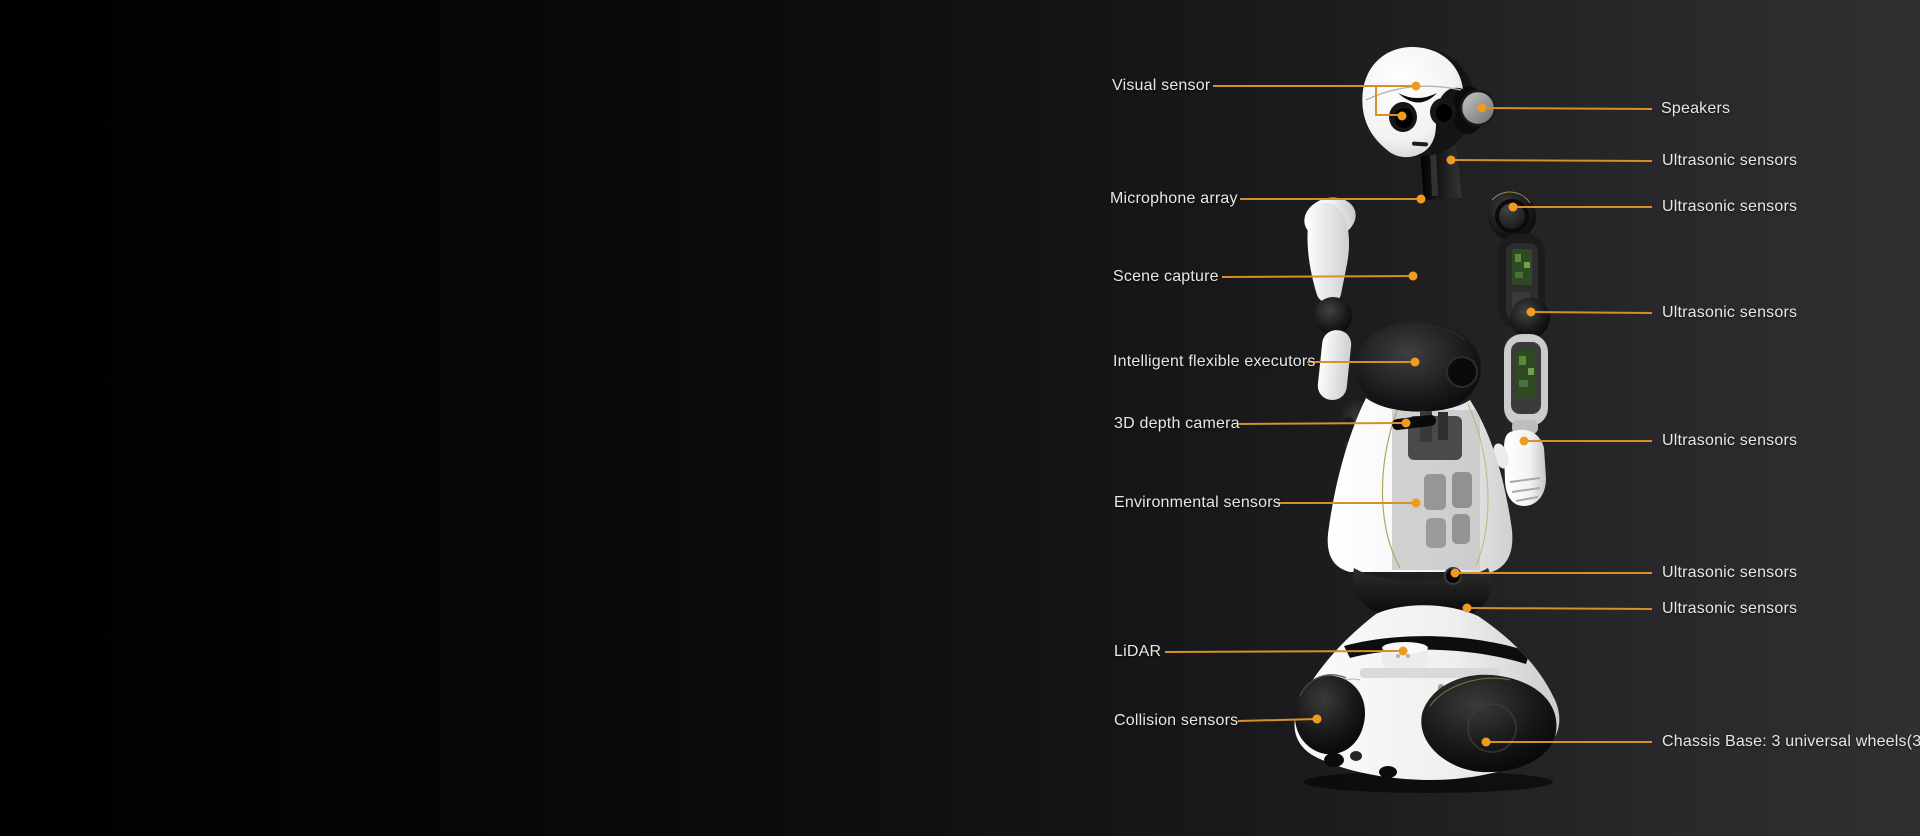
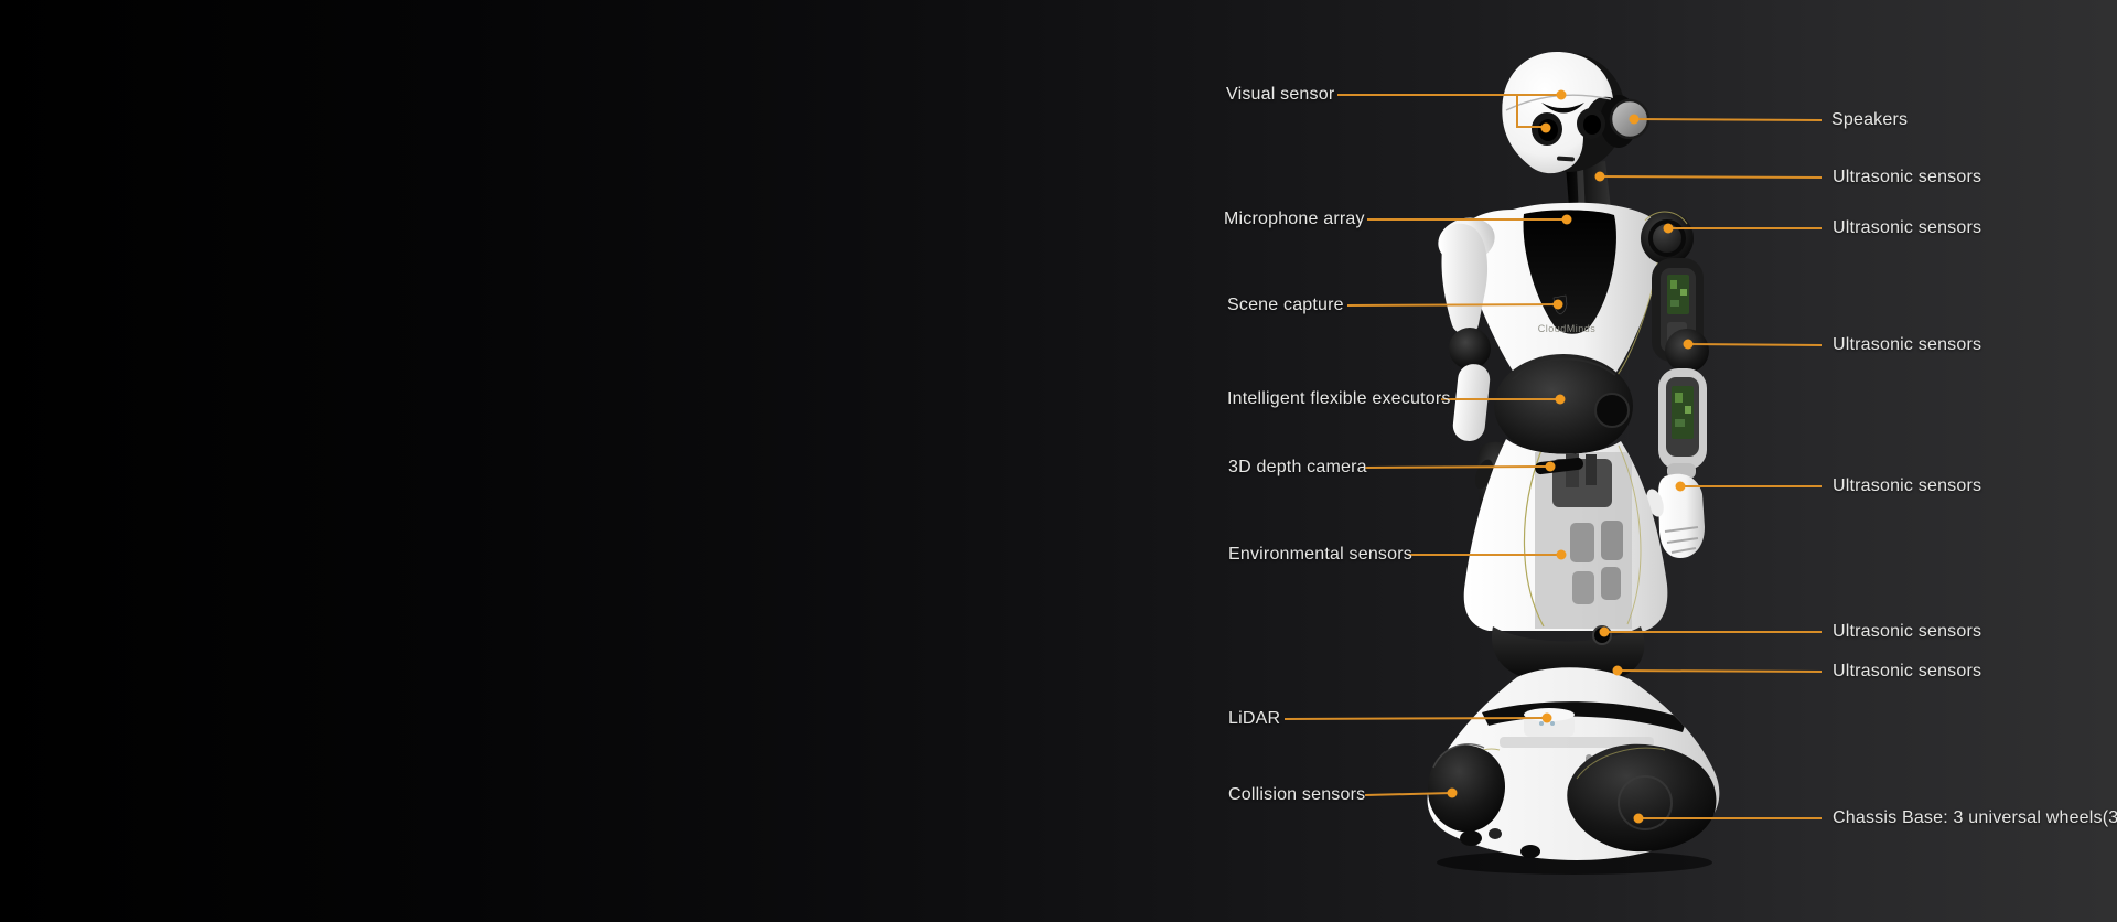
+ CloudMinds
  Visual sensor
  Microphone array
  Scene capture
  Intelligent flexible executors
  3D depth camera
  Environmental sensors
  LiDAR
  Collision sensors
  Speakers
  Ultrasonic sensors
  Ultrasonic sensors
  Ultrasonic sensors
  Ultrasonic sensors
  Ultrasonic sensors
  Ultrasonic sensors
  Chassis Base: 3 universal wheels(3
